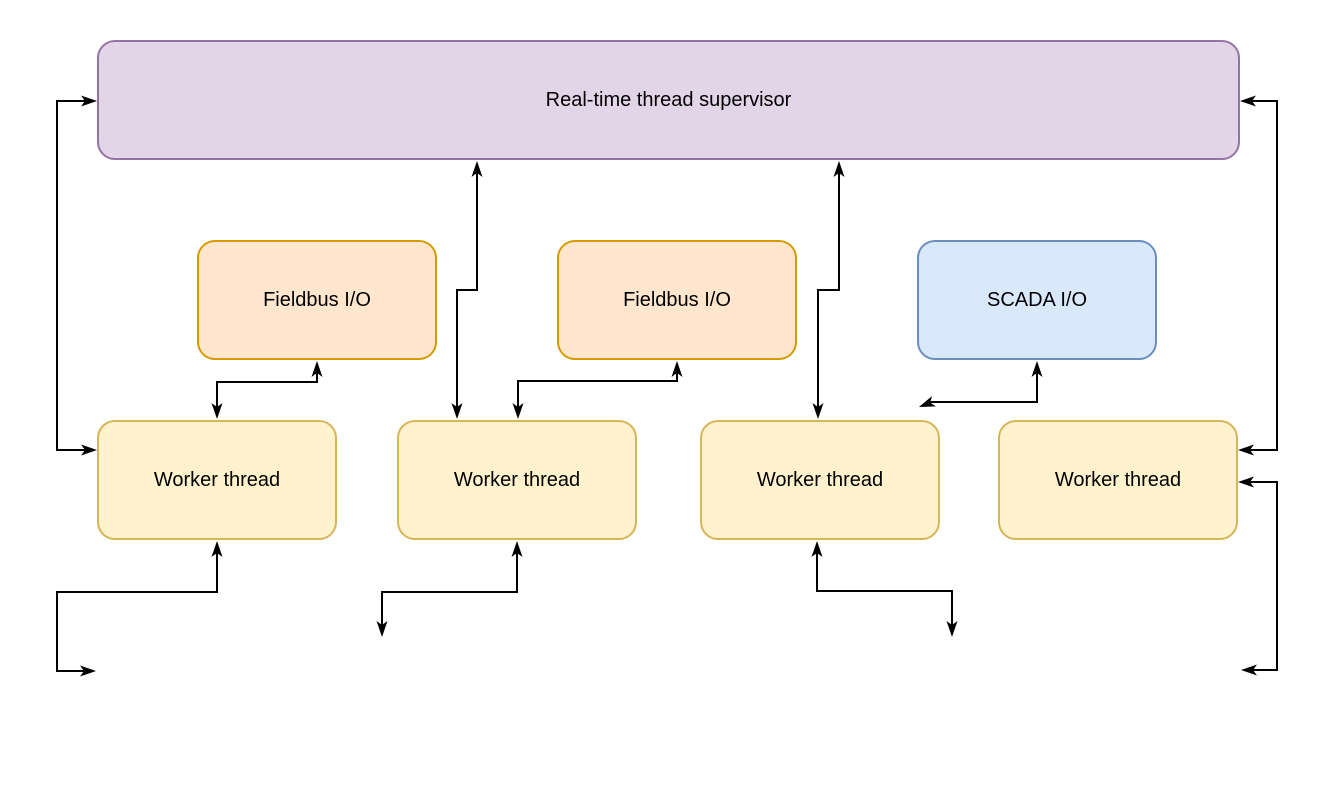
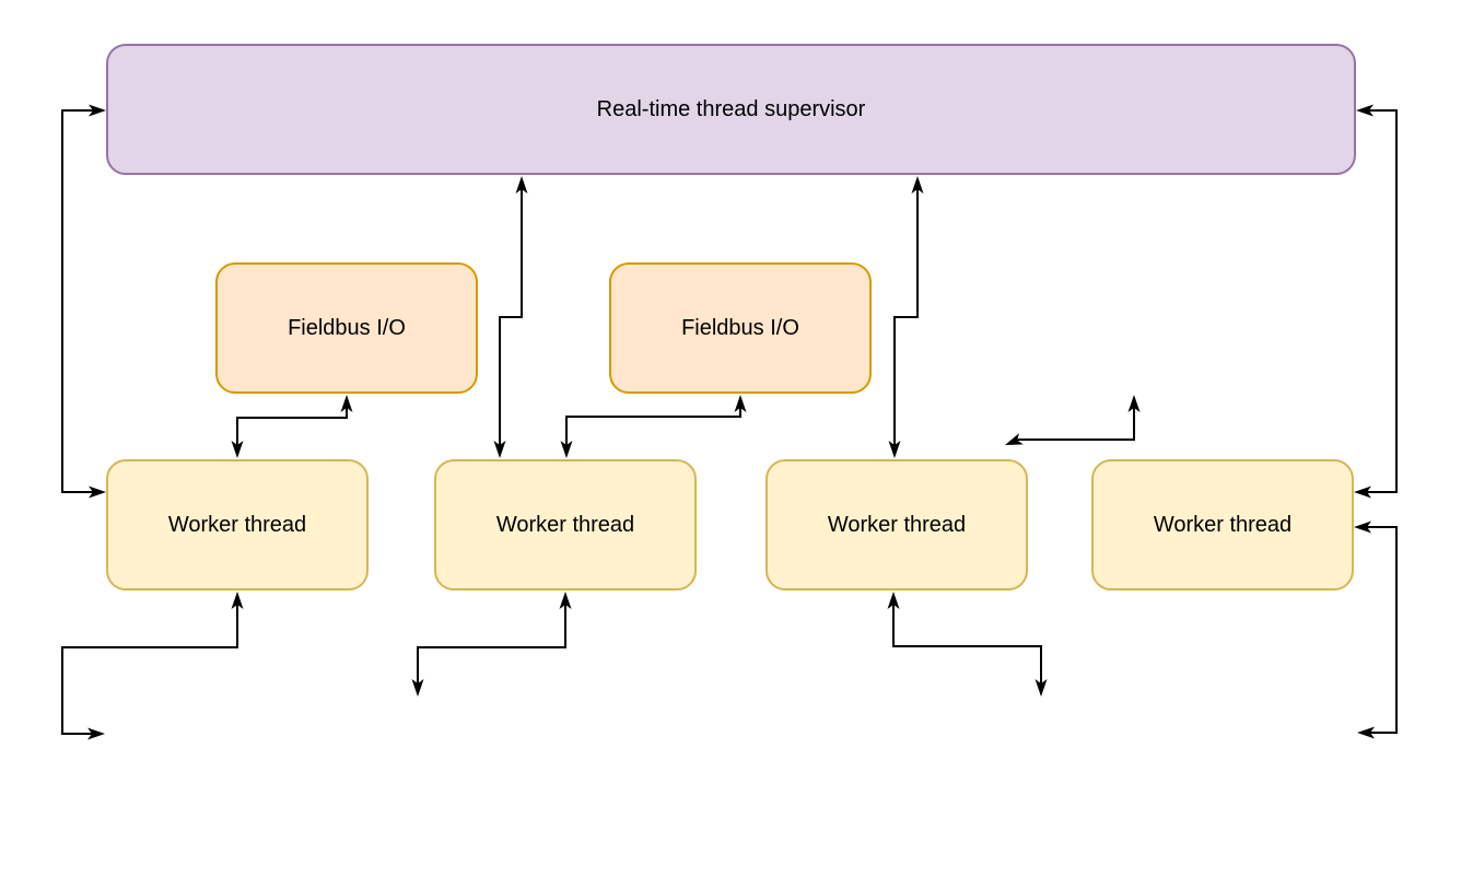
  Real-time thread supervisor
  Fieldbus I/O
  Fieldbus I/O
- SCADA I/O
  Worker thread
  Worker thread
  Worker thread
  Worker thread
